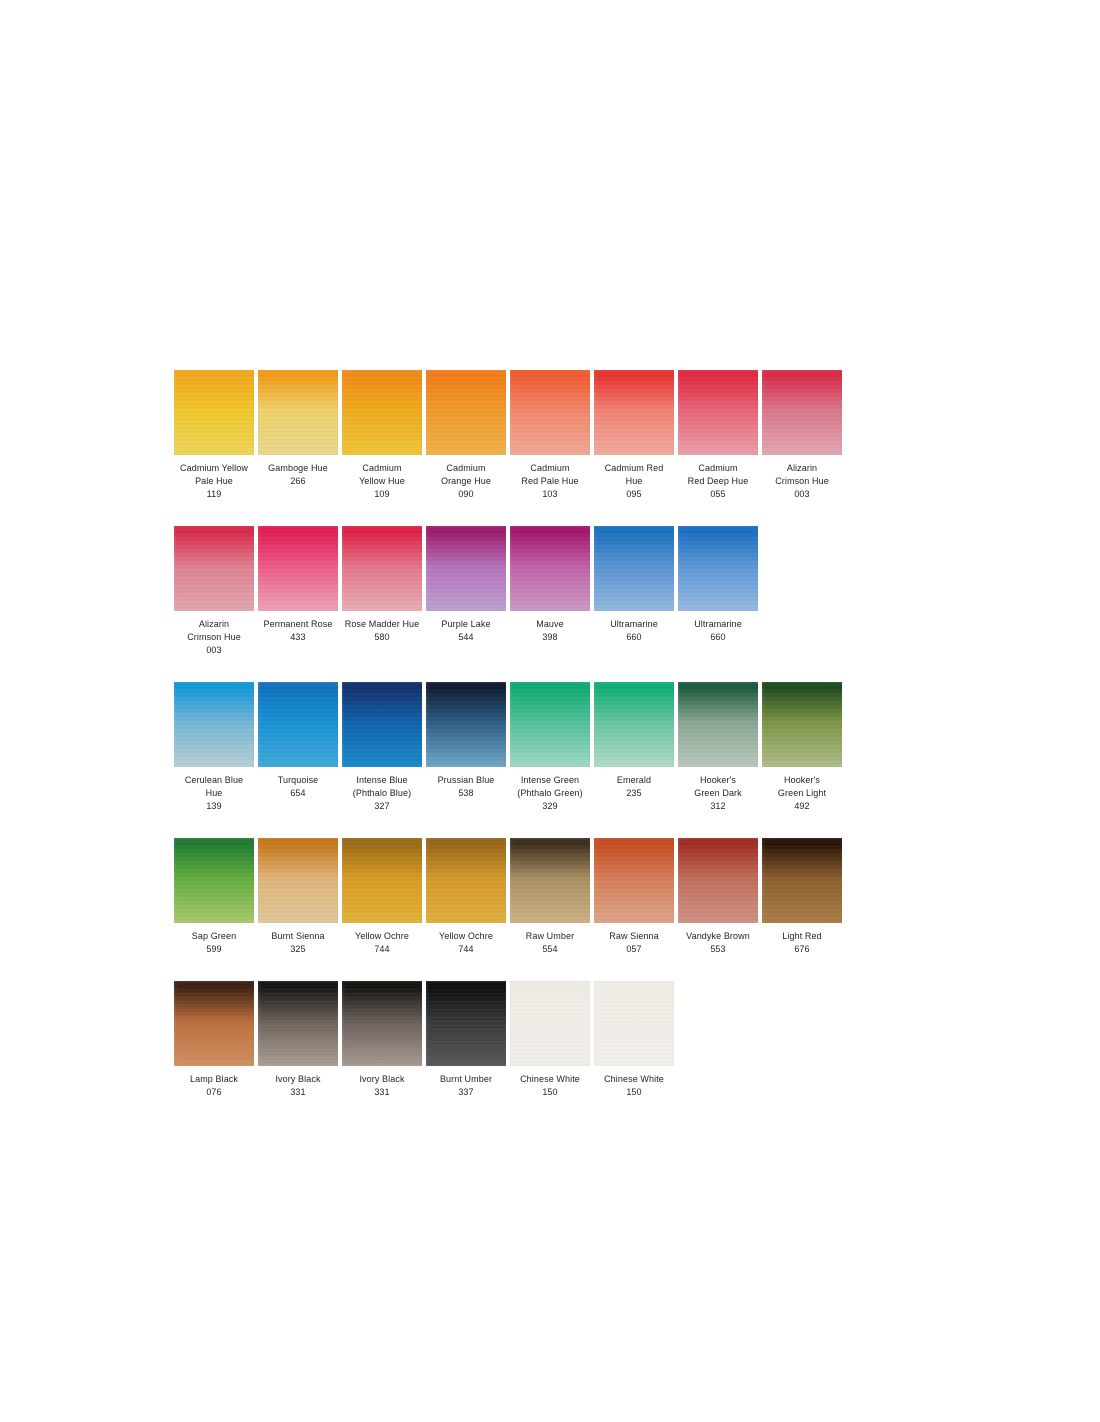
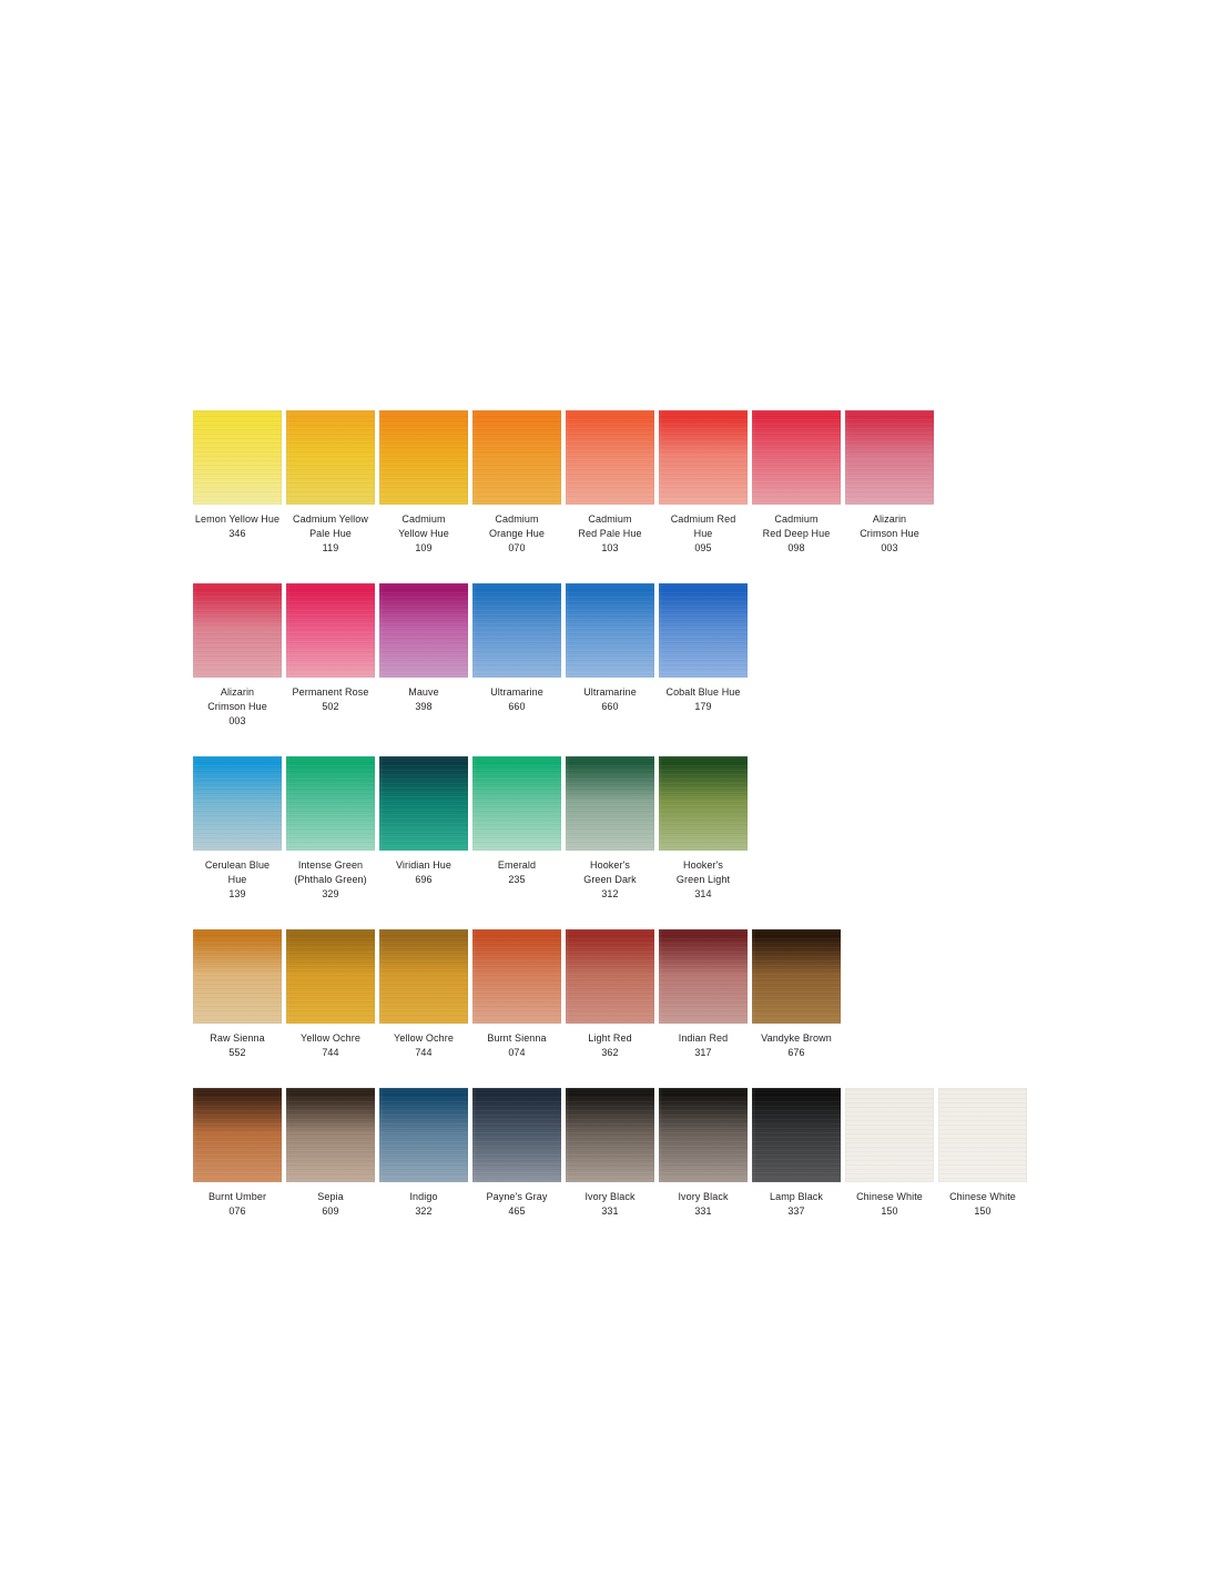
+ Lemon Yellow Hue
+ 346
  Cadmium Yellow
  Pale Hue
  119
- Gamboge Hue
- 266
  Cadmium
  Yellow Hue
  109
  Cadmium
  Orange Hue
- 090
+ 070
  Cadmium
  Red Pale Hue
  103
  Cadmium Red
  Hue
  095
  Cadmium
  Red Deep Hue
- 055
+ 098
  Alizarin
  Crimson Hue
  003
  Alizarin
  Crimson Hue
  003
  Permanent Rose
- 433
+ 502
- Rose Madder Hue
- 580
- Purple Lake
- 544
  Mauve
  398
  Ultramarine
  660
  Ultramarine
  660
+ Cobalt Blue Hue
+ 179
  Cerulean Blue
  Hue
  139
- Turquoise
- 654
- Intense Blue
- (Phthalo Blue)
- 327
- Prussian Blue
- 538
  Intense Green
  (Phthalo Green)
  329
+ Viridian Hue
+ 696
  Emerald
  235
  Hooker's
  Green Dark
  312
  Hooker's
  Green Light
- 492
+ 314
- Sap Green
- 599
- Burnt Sienna
+ Raw Sienna
- 325
+ 552
  Yellow Ochre
  744
  Yellow Ochre
  744
- Raw Umber
- 554
- Raw Sienna
+ Burnt Sienna
- 057
+ 074
- Vandyke Brown
+ Light Red
- 553
+ 362
+ Indian Red
+ 317
- Light Red
+ Vandyke Brown
  676
- Lamp Black
+ Burnt Umber
  076
+ Sepia
+ 609
+ Indigo
+ 322
+ Payne's Gray
+ 465
  Ivory Black
  331
  Ivory Black
  331
- Burnt Umber
+ Lamp Black
  337
  Chinese White
  150
  Chinese White
  150
